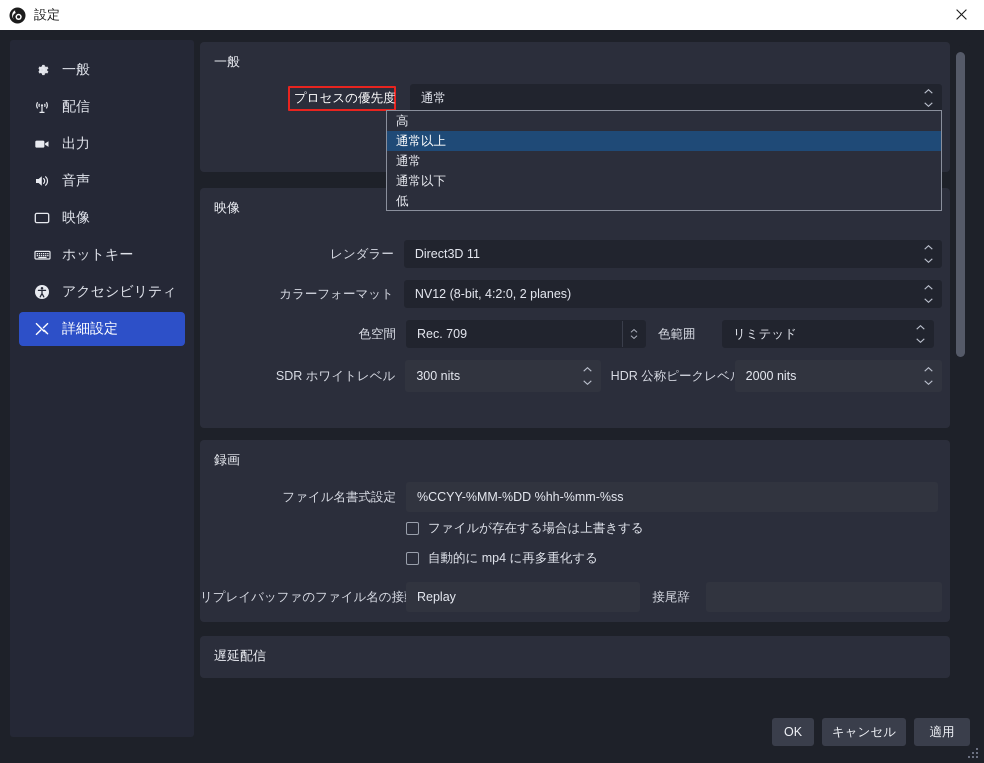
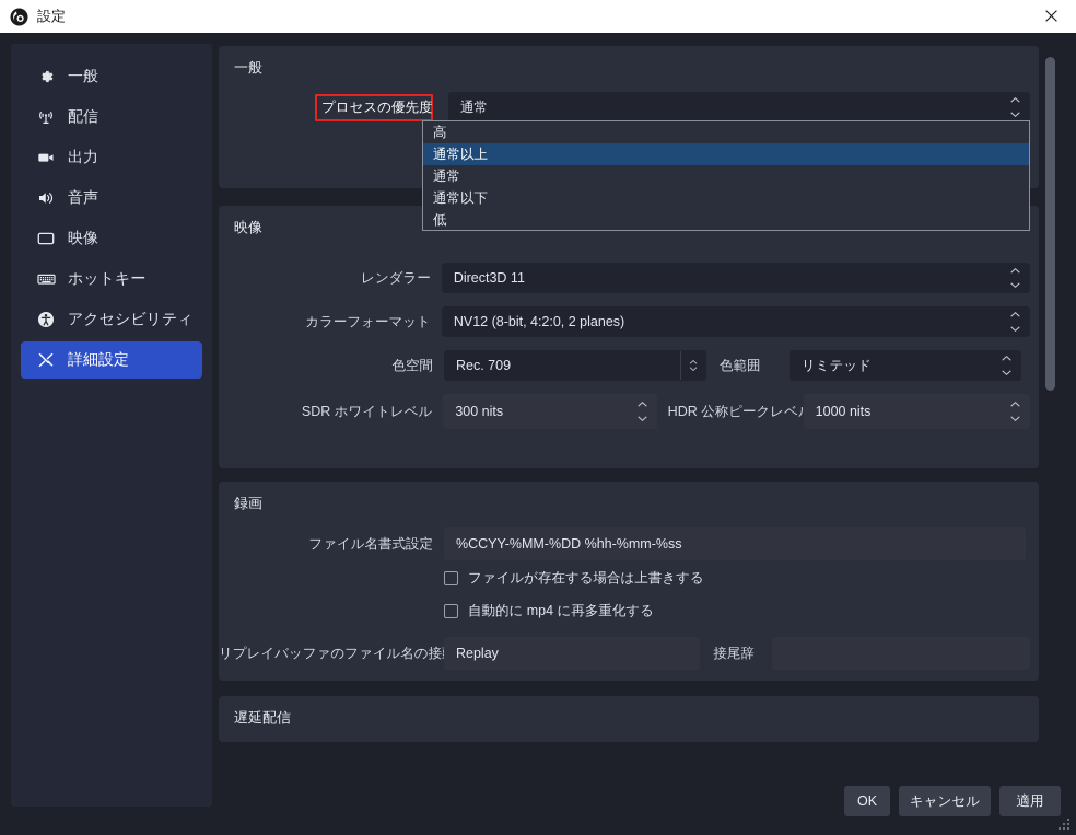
  設定
  一般
  配信
  出力
  音声
  映像
  ホットキー
  アクセシビリティ
  詳細設定
  一般
  プロセスの優先度
  通常
  映像
  レンダラー
  Direct3D 11
  カラーフォーマット
  NV12 (8-bit, 4:2:0, 2 planes)
  色空間
  Rec. 709
  色範囲
  リミテッド
  SDR ホワイトレベル
  300 nits
  HDR 公称ピークレベ
- 2000 nits
+ 1000 nits
  録画
  ファイル名書式設定
  %CCYY-%MM-%DD %hh-%mm-%ss
  ファイルが存在する場合は上書きする
  自動的に mp4 に再多重化する
  リプレイバッファのファイル名の接
  Replay
  接尾辞
  遅延配信
  高
  通常以上
  通常
  通常以下
  低
  OK
  キャンセル
  適用
